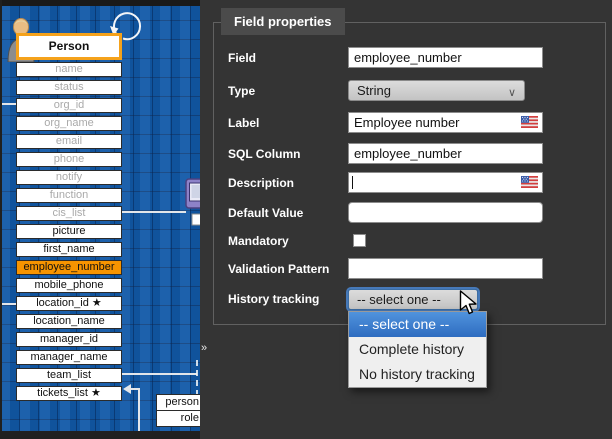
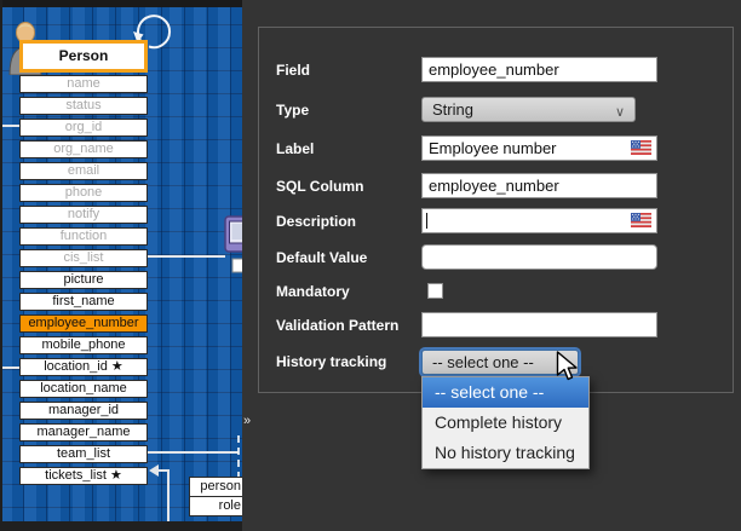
  Person
  name
  status
  org_id
  org_name
  email
  phone
  notify
  function
  cis_list
  picture
  first_name
  employee_number
  mobile_phone
  location_id ★
  location_name
  manager_id
  manager_name
  team_list
  tickets_list ★
  person
  role
  »
- Field properties
  Field
  employee_number
  Type
  String
  ∨
  Label
  Employee number
  SQL Column
  employee_number
  Description
  Default Value
  Mandatory
  Validation Pattern
  History tracking
  -- select one --
  -- select one --
  Complete history
  No history tracking
